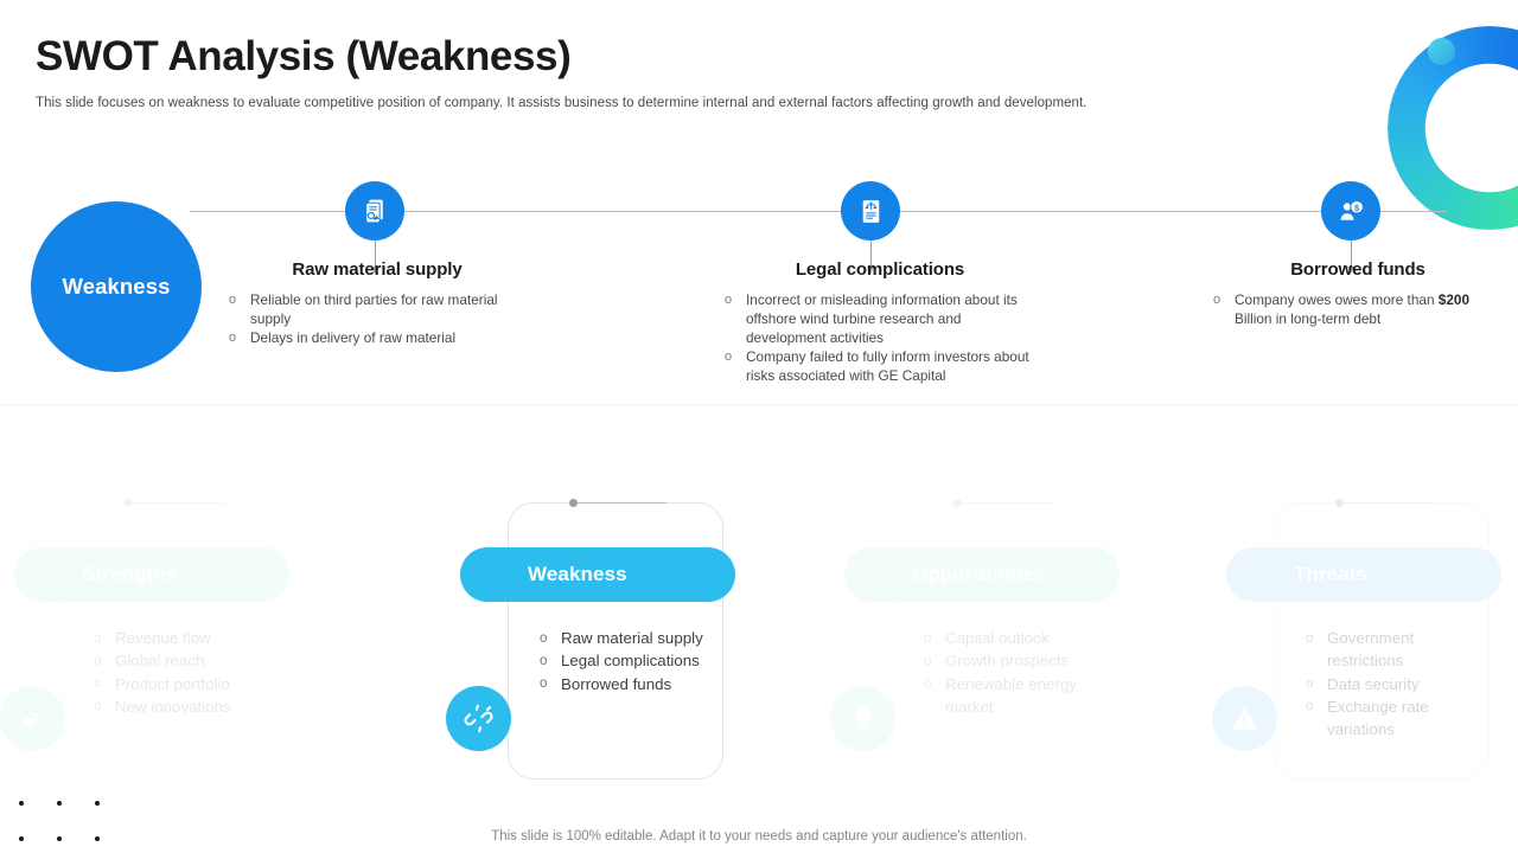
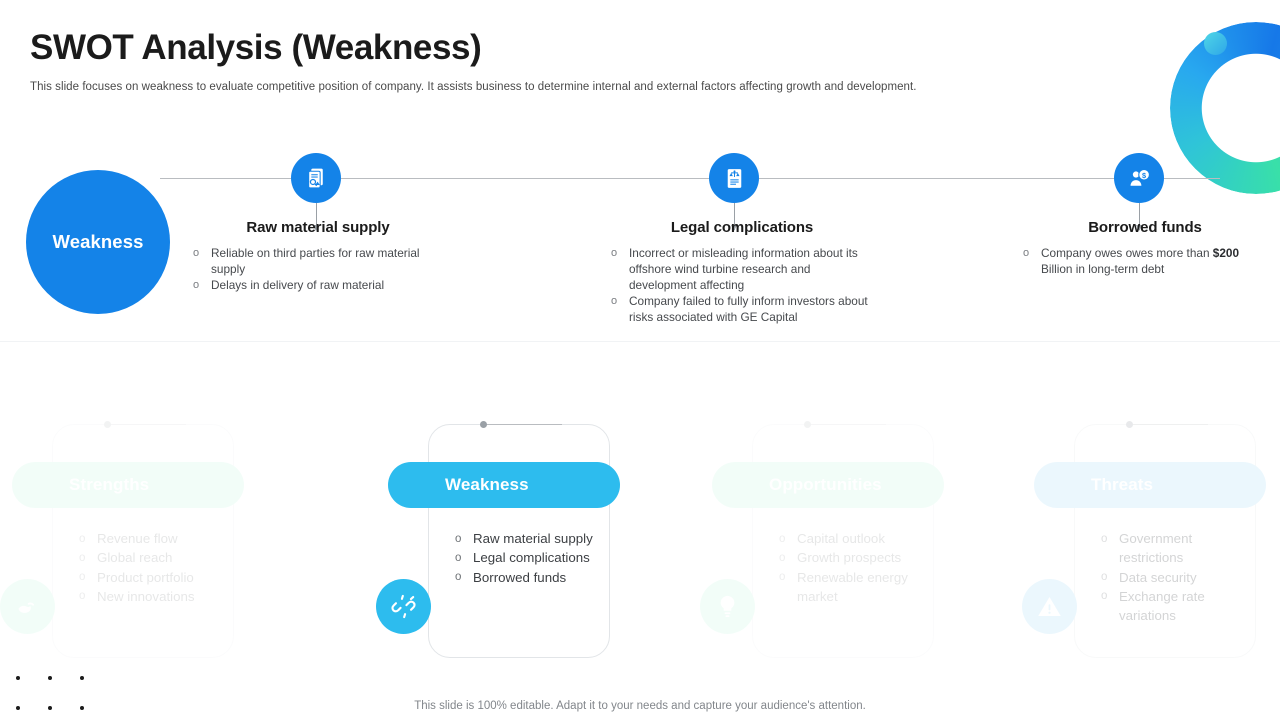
  SWOT Analysis (Weakness)
  This slide focuses on weakness to evaluate competitive position of company. It assists business to determine internal and external factors affecting growth and development.
  Weakness
  $
  Raw material supply
  Reliable on third parties for raw material supply
  Delays in delivery of raw material
  Legal complications
- Incorrect or misleading information about its offshore wind turbine research and development activities
+ Incorrect or misleading information about its offshore wind turbine research and development affecting
  Company failed to fully inform investors about risks associated with GE Capital
  Borrowed funds
  Company owes owes more than $200 Billion in long-term debt
  Revenue flow
  Global reach
  Product portfolio
  New innovations
  Weakness
  Raw material supply
  Legal complications
  Borrowed funds
  Capital outlook
  Growth prospects
  Renewable energy market
  Government restrictions
  Data security
  Exchange rate variations
  This slide is 100% editable. Adapt it to your needs and capture your audience's attention.
